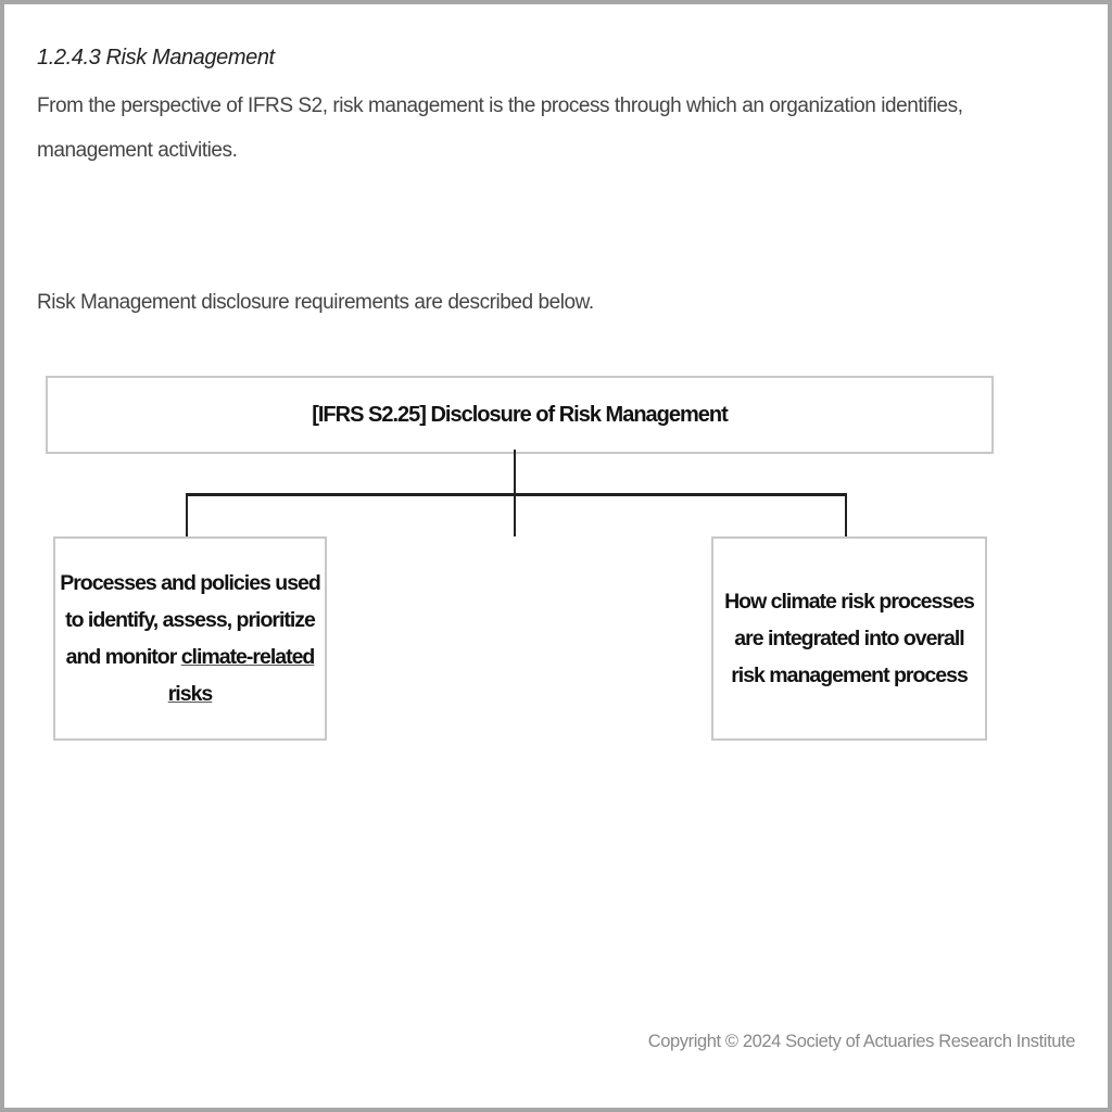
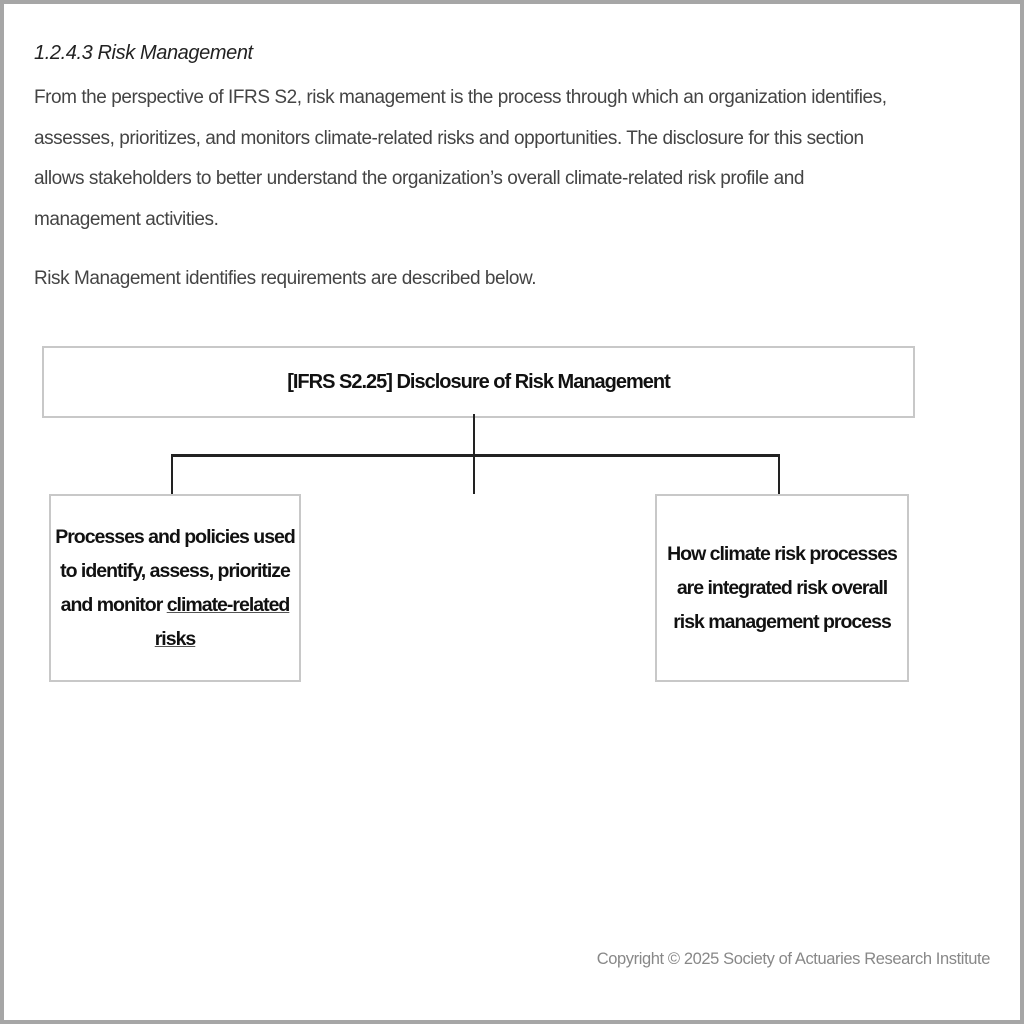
  1.2.4.3 Risk Management
  From the perspective of IFRS S2, risk management is the process through which an organization identifies,
+ assesses, prioritizes, and monitors climate-related risks and opportunities. The disclosure for this section
+ allows stakeholders to better understand the organization’s overall climate-related risk profile and
  management activities.
- Risk Management disclosure requirements are described below.
+ Risk Management identifies requirements are described below.
  [IFRS S2.25] Disclosure of Risk Management
  Processes and policies used to identify, assess, prioritize and monitor climate-related risks
- How climate risk processes are integrated into overall risk management process
+ How climate risk processes are integrated risk overall risk management process
- Copyright © 2024 Society of Actuaries Research Institute
+ Copyright © 2025 Society of Actuaries Research Institute
